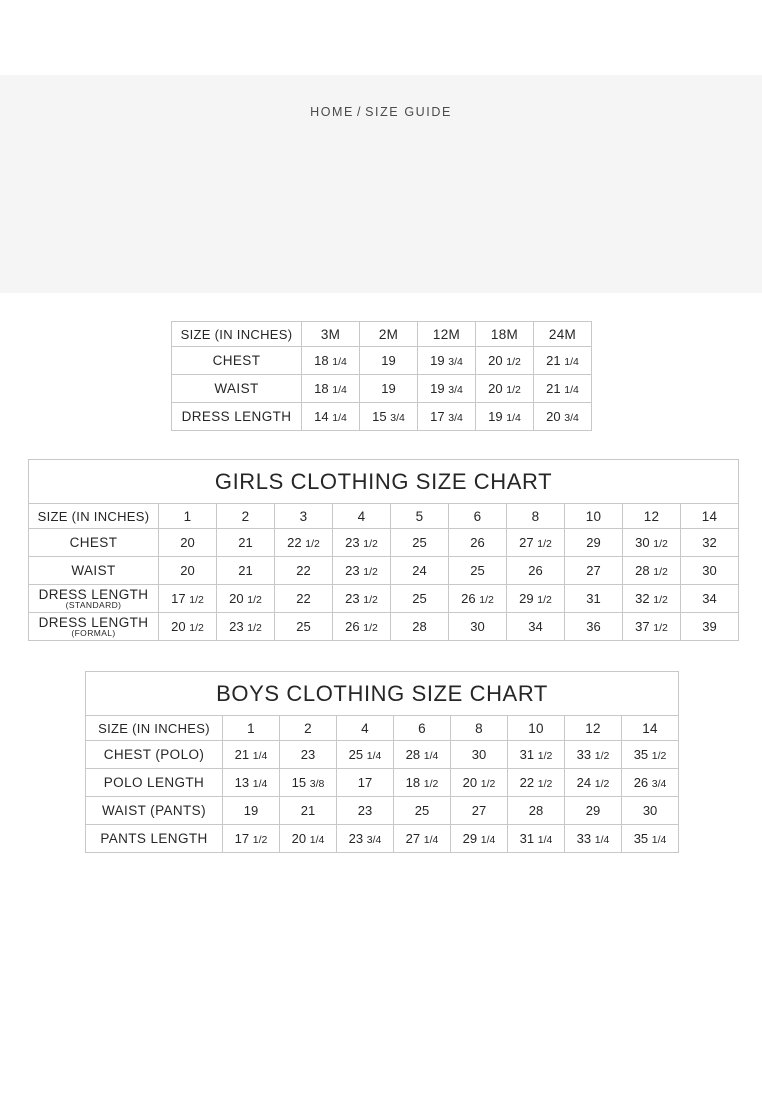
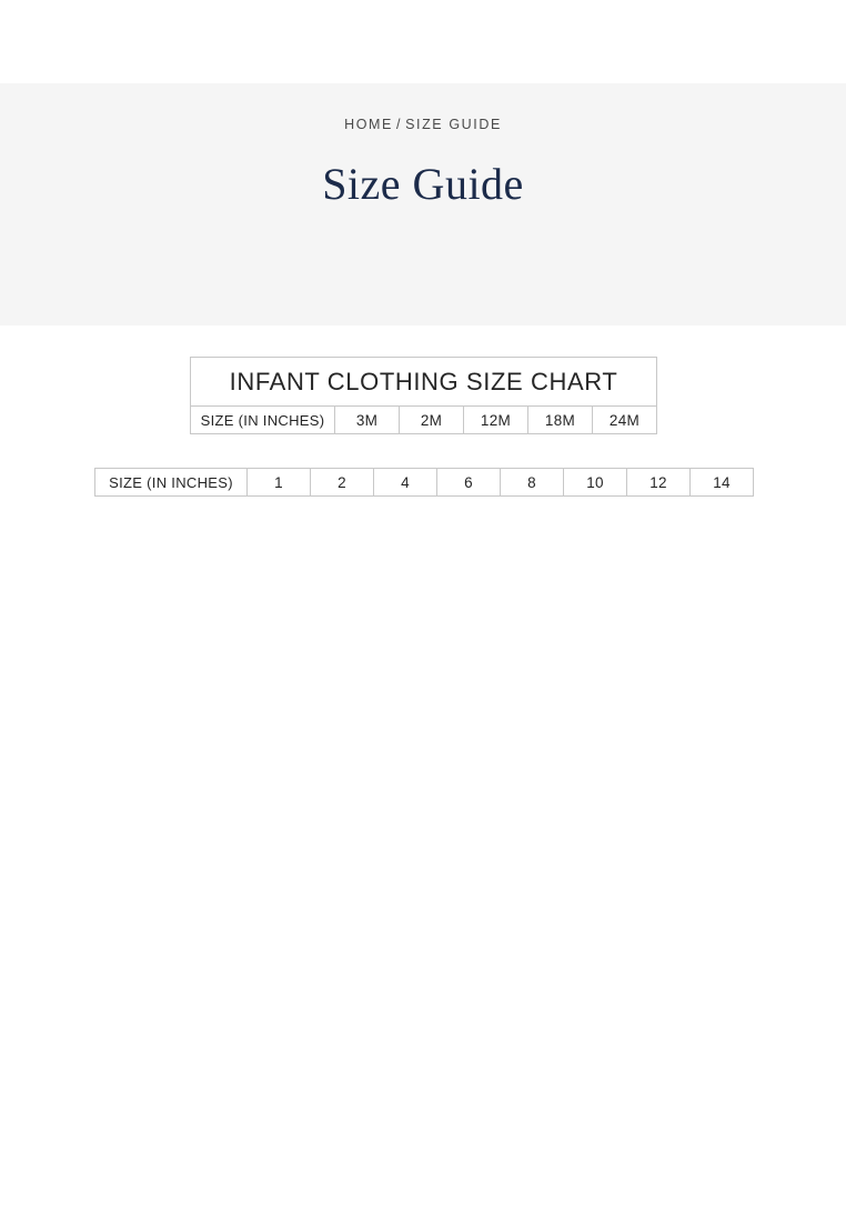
  HOME / SIZE GUIDE
+ Size Guide
+ INFANT CLOTHING SIZE CHART
  SIZE (IN INCHES)	3M	2M	12M	18M	24M
- CHEST	18 1/4	19	19 3/4	20 1/2	21 1/4
- WAIST	18 1/4	19	19 3/4	20 1/2	21 1/4
- DRESS LENGTH	14 1/4	15 3/4	17 3/4	19 1/4	20 3/4
- GIRLS CLOTHING SIZE CHART
- SIZE (IN INCHES)	1	2	3	4	5	6	8	10	12	14
- CHEST	20	21	22 1/2	23 1/2	25	26	27 1/2	29	30 1/2	32
- WAIST	20	21	22	23 1/2	24	25	26	27	28 1/2	30
- DRESS LENGTH (STANDARD)	17 1/2	20 1/2	22	23 1/2	25	26 1/2	29 1/2	31	32 1/2	34
- DRESS LENGTH (FORMAL)	20 1/2	23 1/2	25	26 1/2	28	30	34	36	37 1/2	39
- BOYS CLOTHING SIZE CHART
  SIZE (IN INCHES)	1	2	4	6	8	10	12	14
- CHEST (POLO)	21 1/4	23	25 1/4	28 1/4	30	31 1/2	33 1/2	35 1/2
- POLO LENGTH	13 1/4	15 3/8	17	18 1/2	20 1/2	22 1/2	24 1/2	26 3/4
- WAIST (PANTS)	19	21	23	25	27	28	29	30
- PANTS LENGTH	17 1/2	20 1/4	23 3/4	27 1/4	29 1/4	31 1/4	33 1/4	35 1/4
